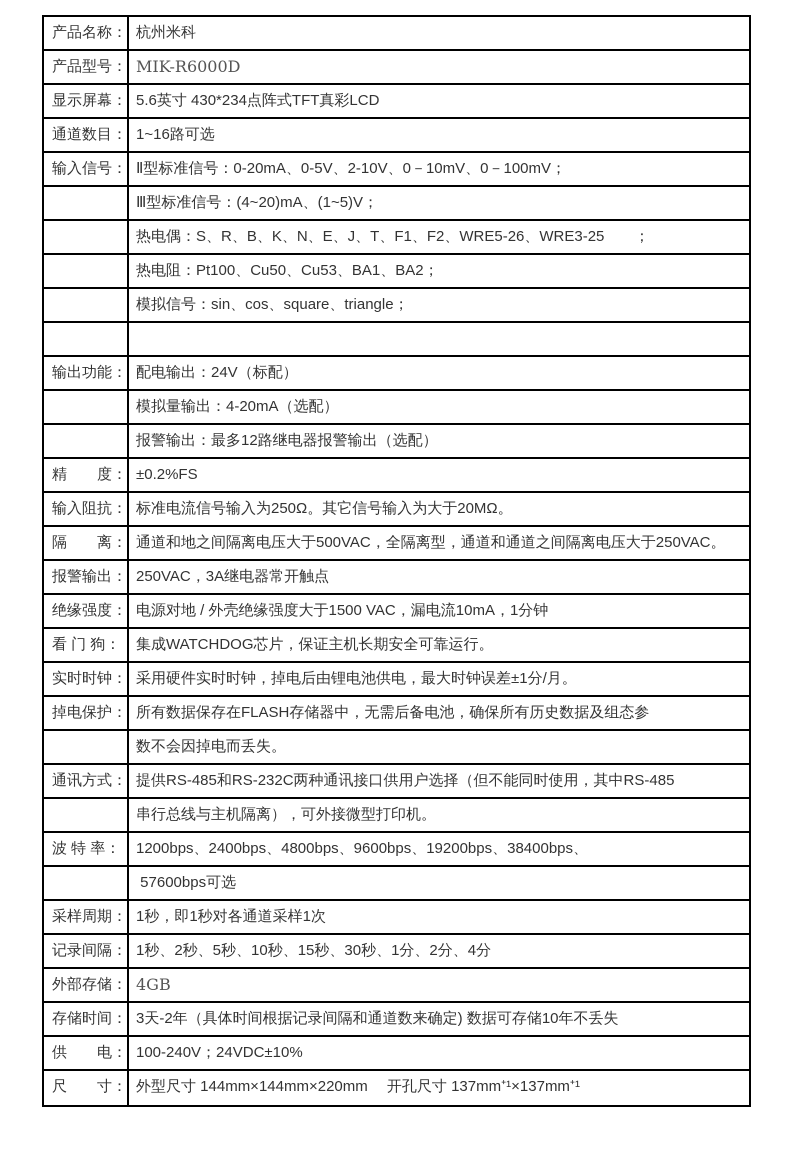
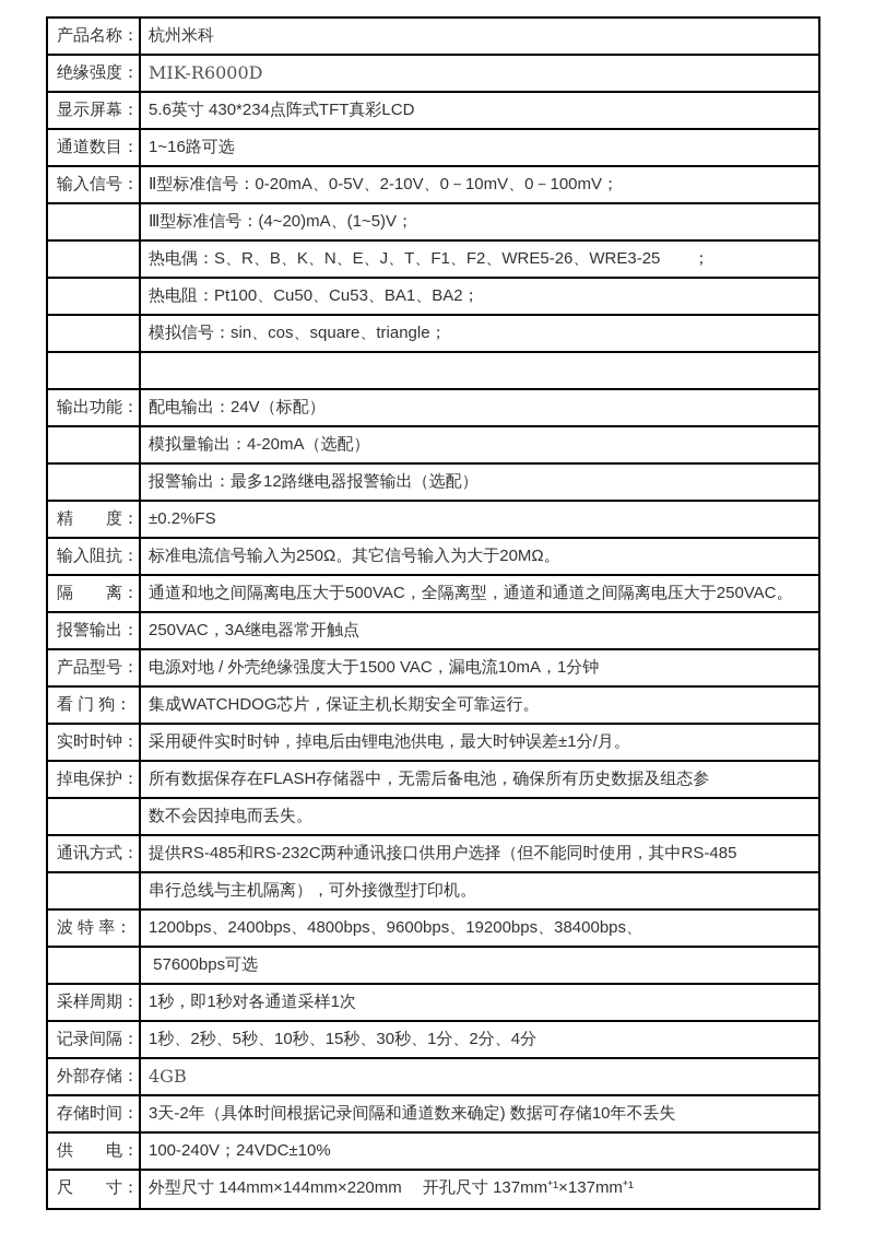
  产品名称：
  杭州米科
- 产品型号：
+ 绝缘强度：
  MIK-R6000D
  显示屏幕：
  5.6英寸 430*234点阵式TFT真彩LCD
  通道数目：
  1~16路可选
  输入信号：
  Ⅱ型标准信号：0-20mA、0-5V、2-10V、0－10mV、0－100mV；
  Ⅲ型标准信号：(4~20)mA、(1~5)V；
  热电偶：S、R、B、K、N、E、J、T、F1、F2、WRE5-26、WRE3-25 ；
  热电阻：Pt100、Cu50、Cu53、BA1、BA2；
  模拟信号：sin、cos、square、triangle；
  输出功能：
  配电输出：24V（标配）
  模拟量输出：4-20mA（选配）
  报警输出：最多12路继电器报警输出（选配）
  精 度：
  ±0.2%FS
  输入阻抗：
  标准电流信号输入为250Ω。其它信号输入为大于20MΩ。
  隔 离：
  通道和地之间隔离电压大于500VAC，全隔离型，通道和通道之间隔离电压大于250VAC。
  报警输出：
  250VAC，3A继电器常开触点
- 绝缘强度：
+ 产品型号：
  电源对地 / 外壳绝缘强度大于1500 VAC，漏电流10mA，1分钟
  看 门 狗：
  集成WATCHDOG芯片，保证主机长期安全可靠运行。
  实时时钟：
  采用硬件实时时钟，掉电后由锂电池供电，最大时钟误差±1分/月。
  掉电保护：
  所有数据保存在FLASH存储器中，无需后备电池，确保所有历史数据及组态参
  数不会因掉电而丢失。
  通讯方式：
  提供RS-485和RS-232C两种通讯接口供用户选择（但不能同时使用，其中RS-485
  串行总线与主机隔离），可外接微型打印机。
  波 特 率：
  1200bps、2400bps、4800bps、9600bps、19200bps、38400bps、
  57600bps可选
  采样周期：
  1秒，即1秒对各通道采样1次
  记录间隔：
  1秒、2秒、5秒、10秒、15秒、30秒、1分、2分、4分
  外部存储：
  4GB
  存储时间：
  3天-2年（具体时间根据记录间隔和通道数来确定) 数据可存储10年不丢失
  供 电：
  100-240V；24VDC±10%
  尺 寸：
  外型尺寸 144mm×144mm×220mm 开孔尺寸 137mm⁺¹×137mm⁺¹
